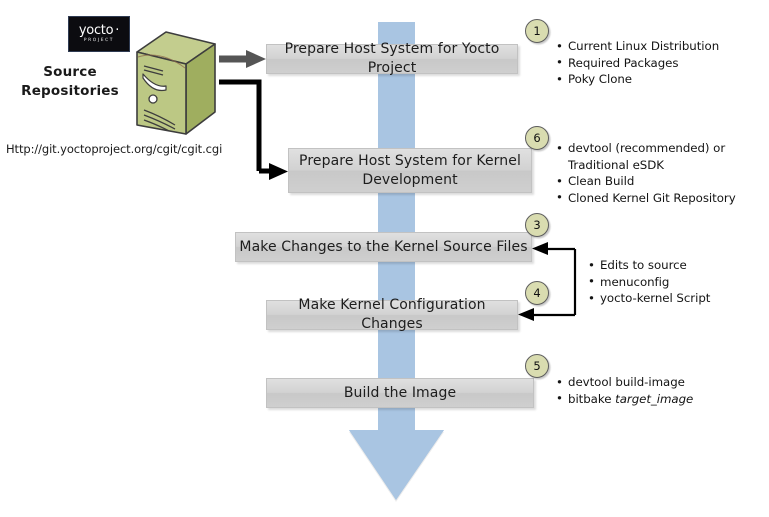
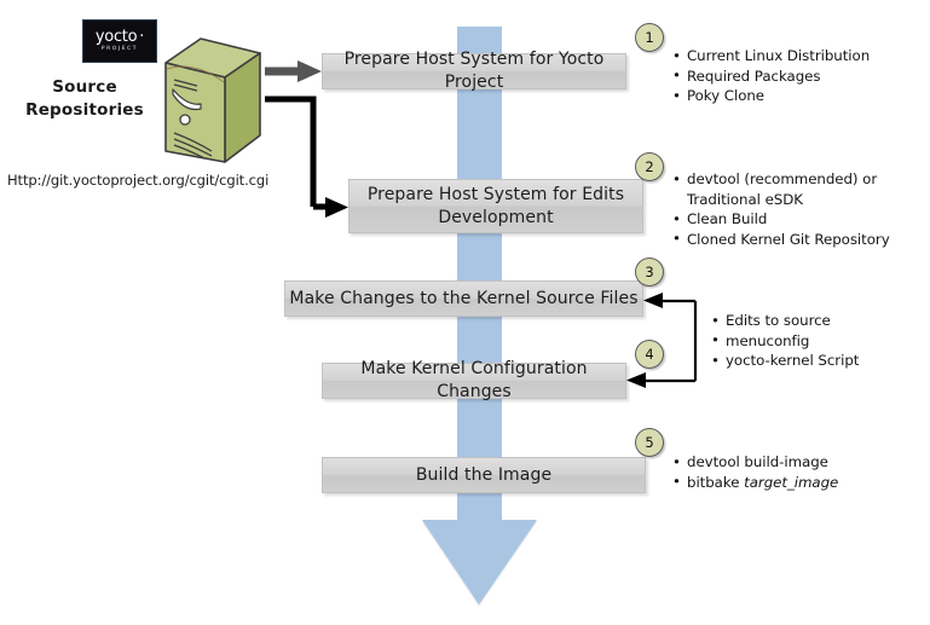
  yocto ·
  Source
  Repositories
  Http://git.yoctoproject.org/cgit/cgit.cgi
  Prepare Host System for Yocto Project
- Prepare Host System for Kernel
+ Prepare Host System for Edits
  Development
  Make Changes to the Kernel Source Files
  Make Kernel Configuration Changes
  Build the Image
  1
- 6
+ 2
  3
  4
  5
  Current Linux Distribution
  Required Packages
  Poky Clone
  devtool (recommended) or Traditional eSDK
  Clean Build
  Cloned Kernel Git Repository
  Edits to source
  menuconfig
  yocto-kernel Script
  devtool build-image
  bitbake target_image
